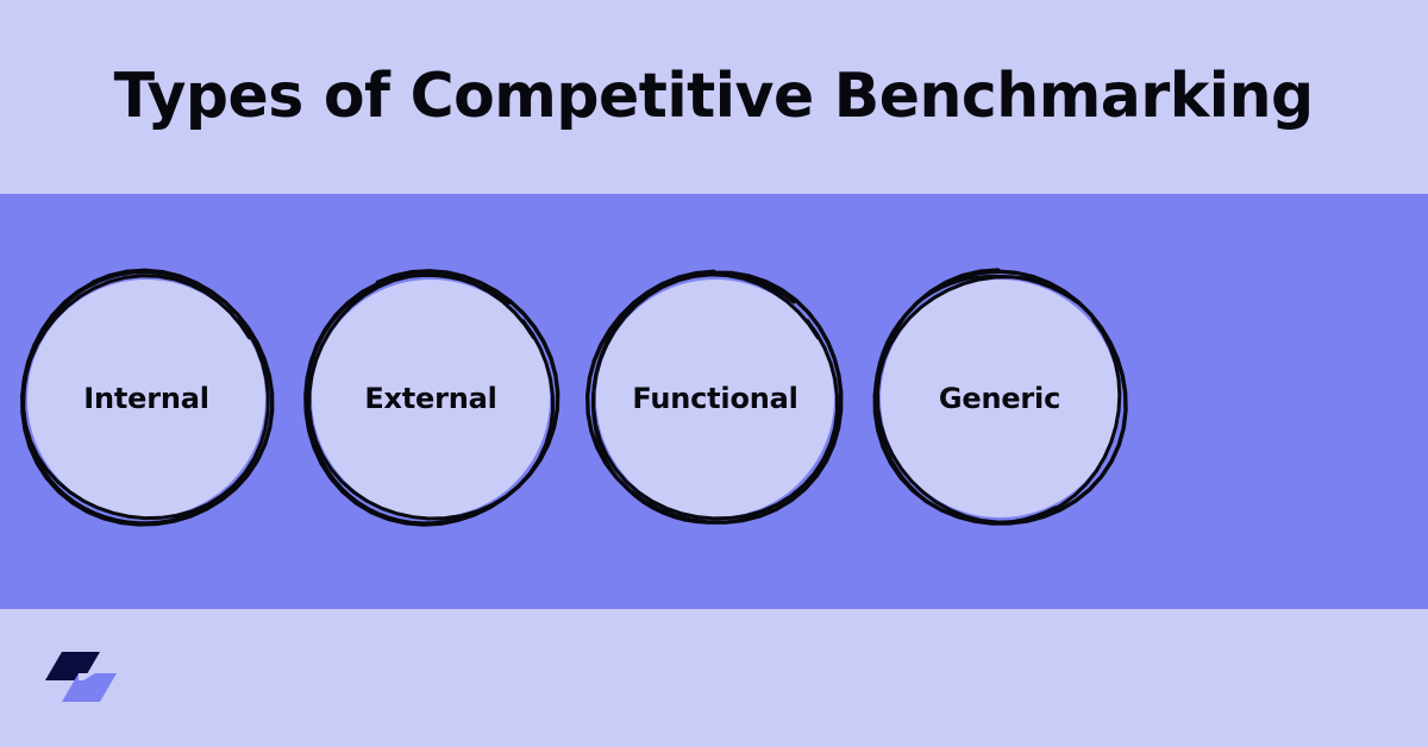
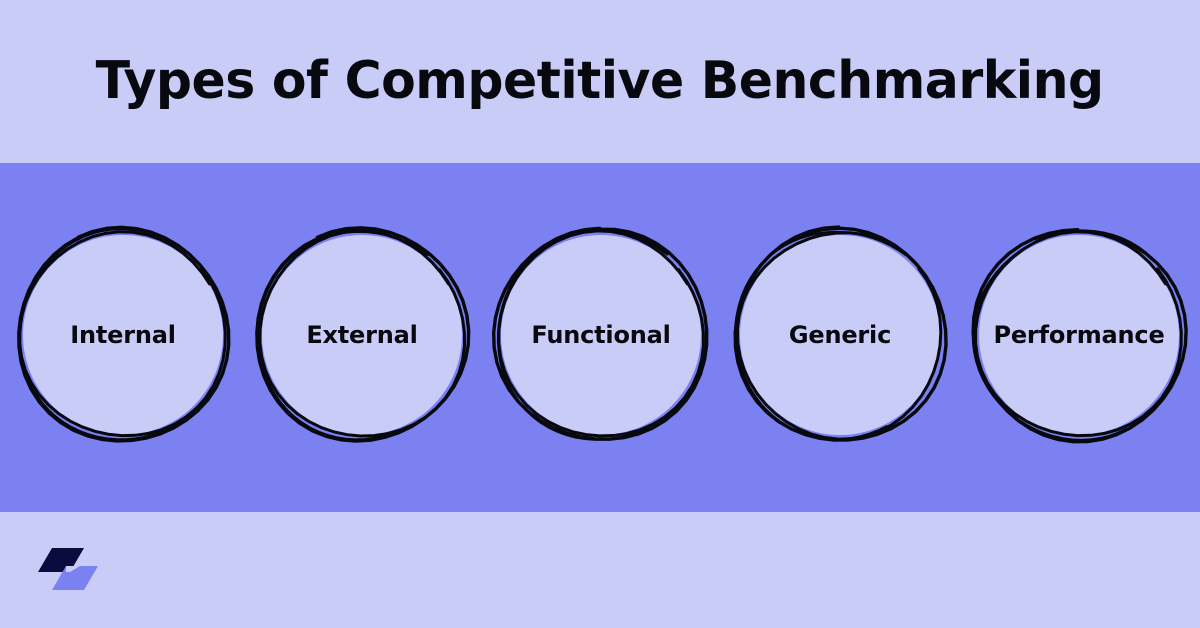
  Types of Competitive Benchmarking
  Internal
  External
  Functional
  Generic
+ Performance
